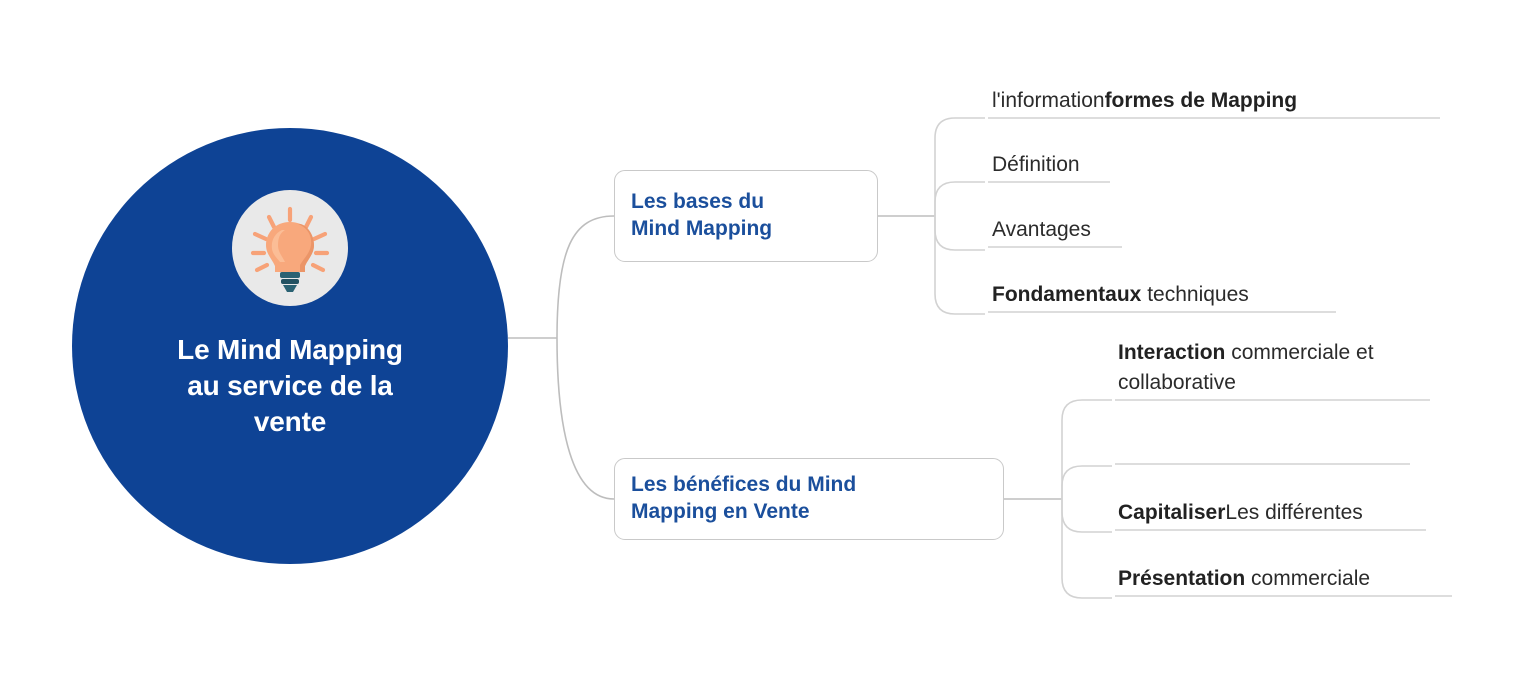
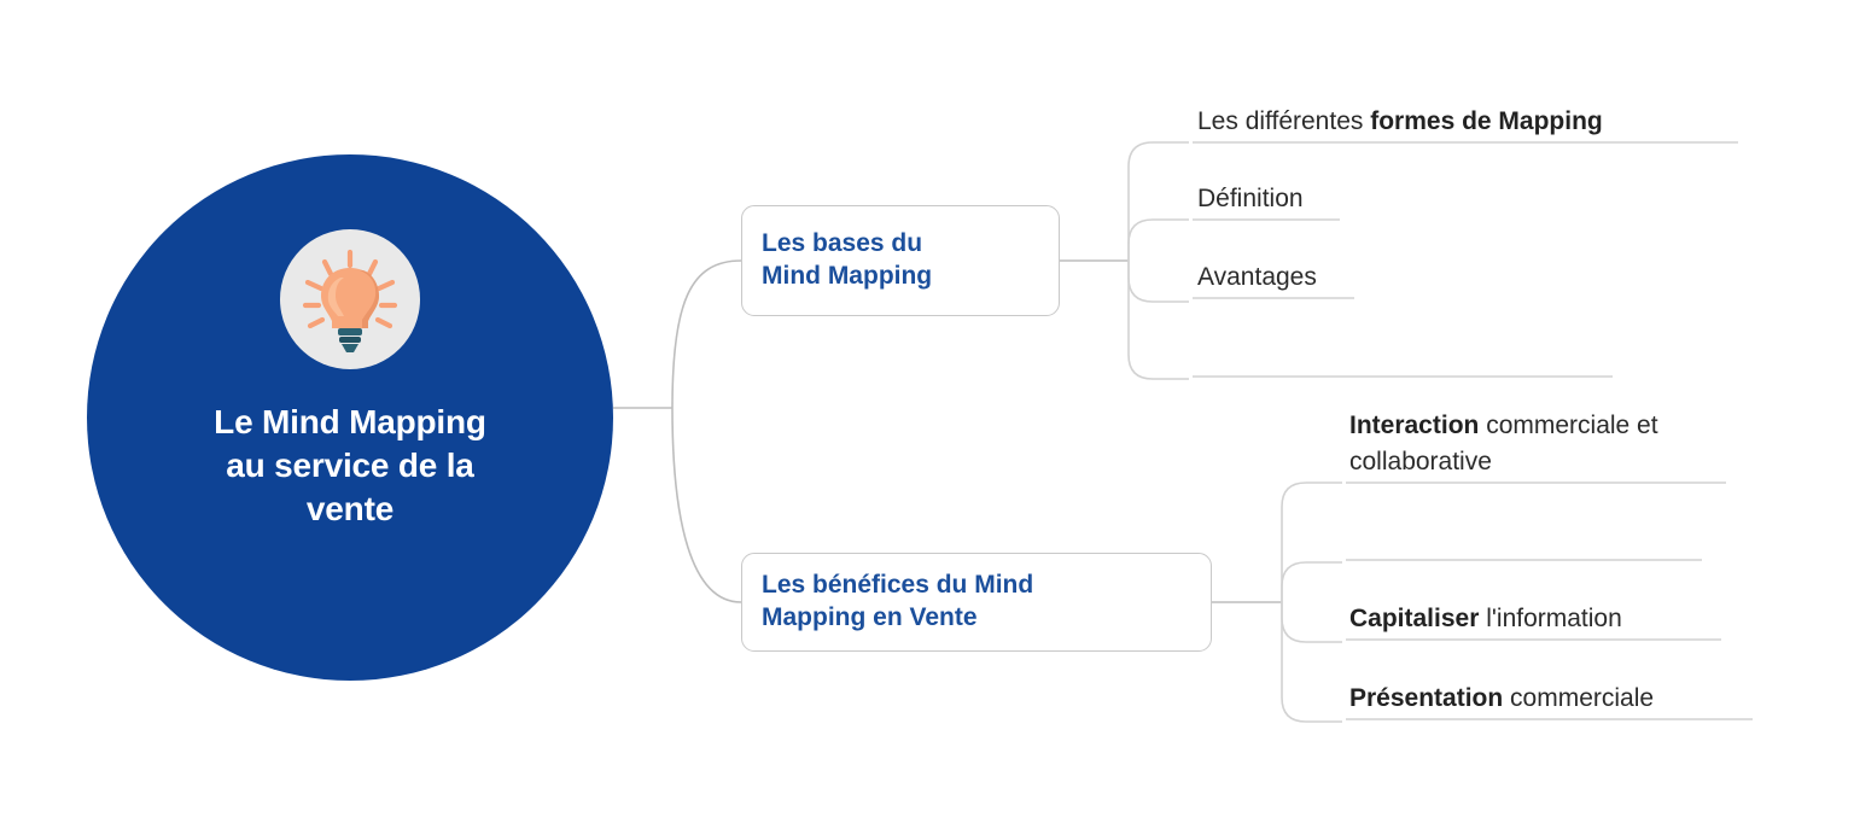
  Le Mind Mapping
  au service de la
  vente
  Les bases du
  Mind Mapping
  Les bénéfices du Mind
  Mapping en Vente
- l'informationformes de Mapping
+ Les différentes formes de Mapping
  Définition
  Avantages
- Fondamentaux techniques
  Interaction commerciale et collaborative
- CapitaliserLes différentes
+ Capitaliser l'information
  Présentation commerciale
